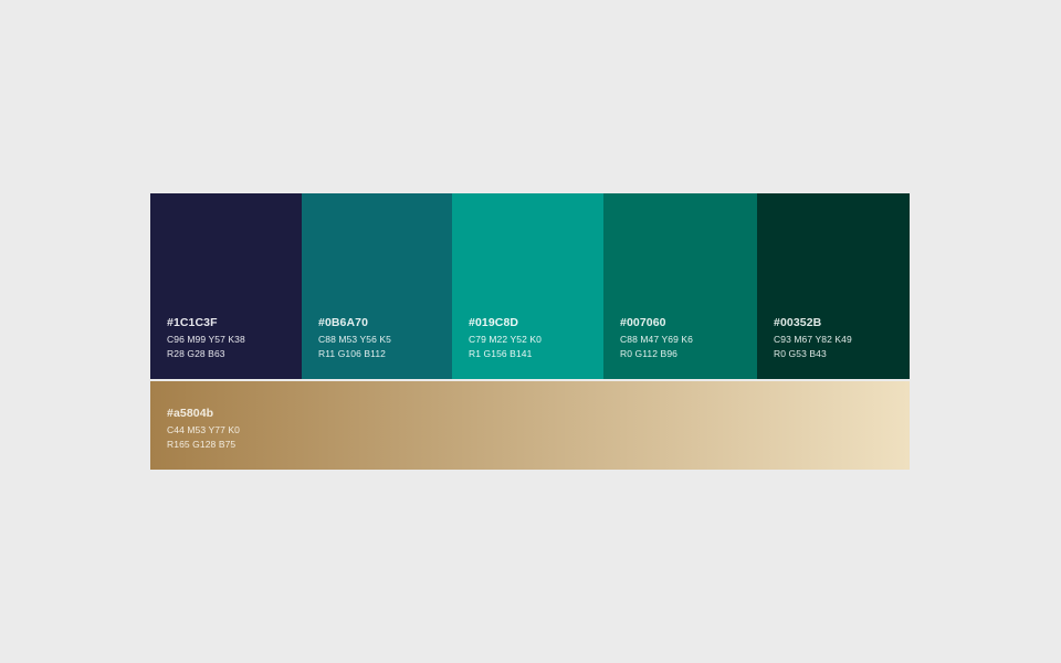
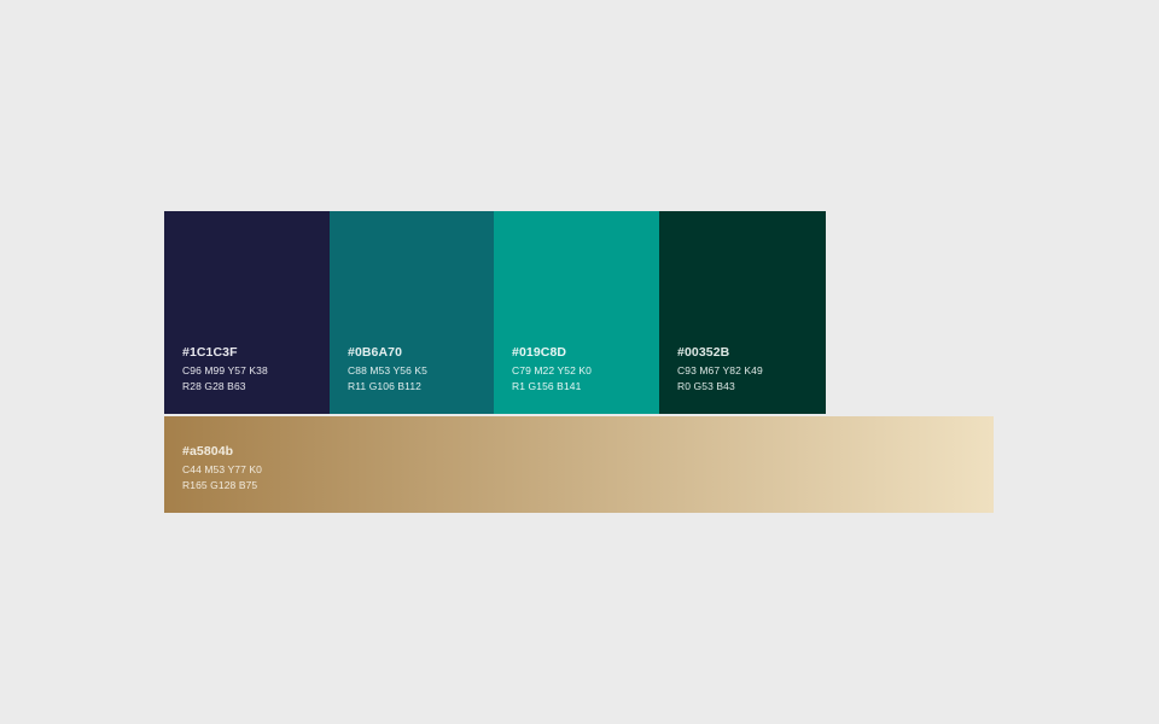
  #1C1C3F
  C96 M99 Y57 K38
  R28 G28 B63
  #0B6A70
  C88 M53 Y56 K5
  R11 G106 B112
  #019C8D
  C79 M22 Y52 K0
  R1 G156 B141
- #007060
- C88 M47 Y69 K6
- R0 G112 B96
  #00352B
  C93 M67 Y82 K49
  R0 G53 B43
  #a5804b
  C44 M53 Y77 K0
  R165 G128 B75
